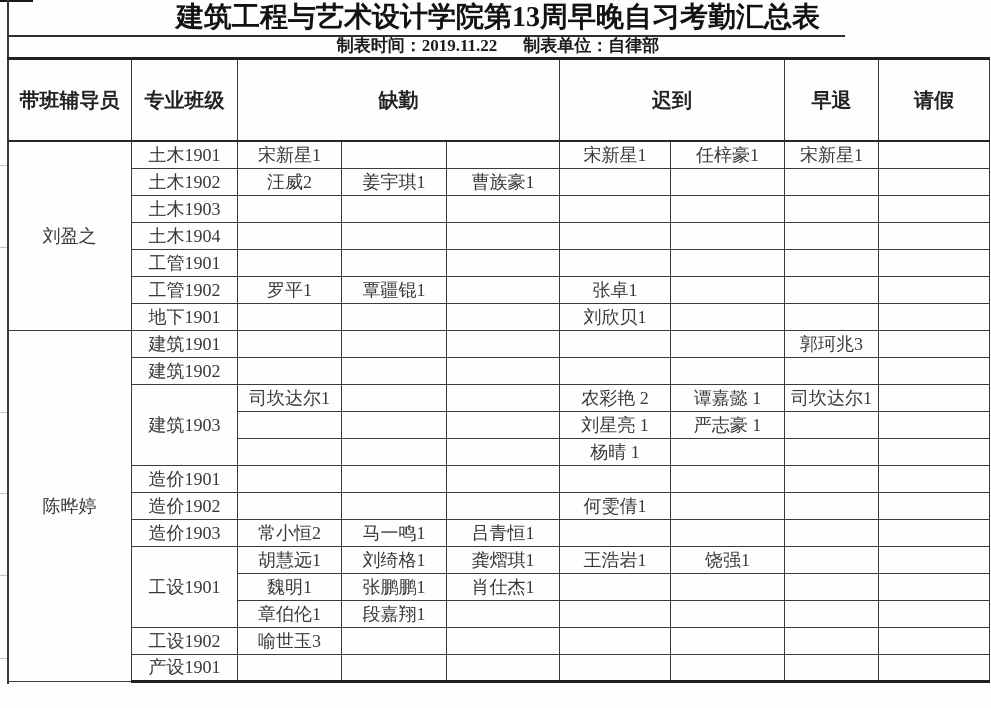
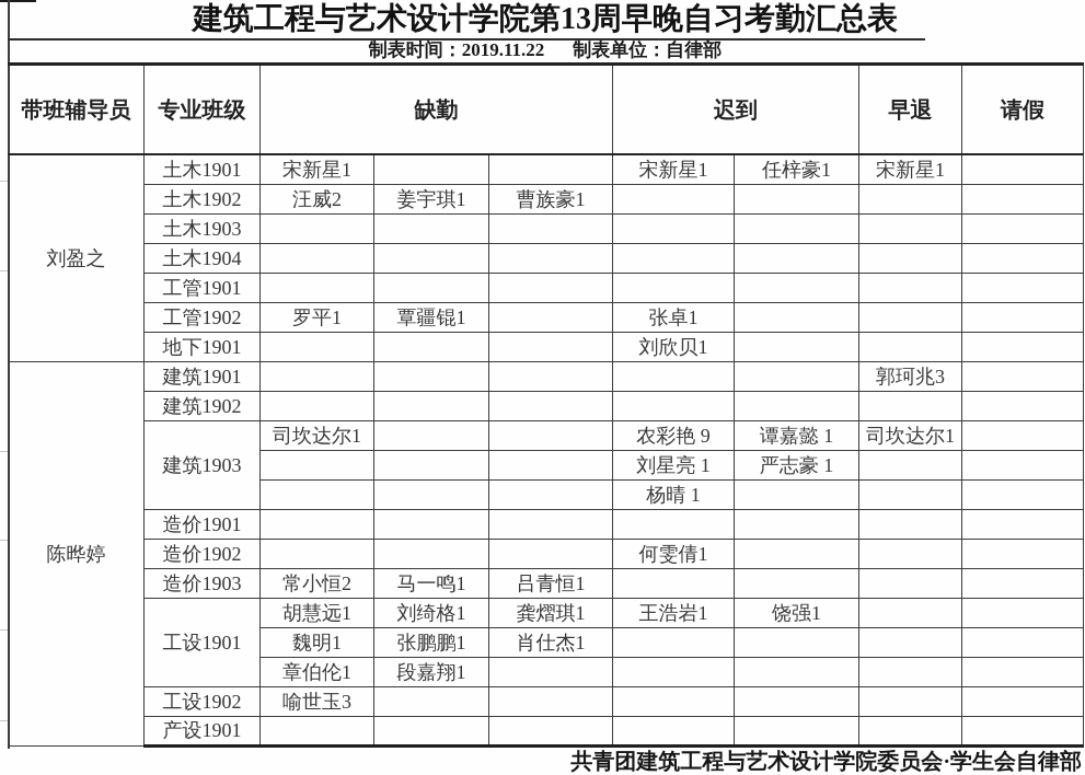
  建筑工程与艺术设计学院第13周早晚自习考勤汇总表
  制表时间：2019.11.22 制表单位：自律部
  带班辅导员	专业班级	缺勤	迟到	早退	请假
  刘盈之	土木1901	宋新星1			宋新星1	任梓豪1	宋新星1
  土木1902	汪威2	姜宇琪1	曹族豪1
  土木1903
  土木1904
  工管1901
  工管1902	罗平1	覃疆锟1		张卓1
  地下1901				刘欣贝1
  陈晔婷	建筑1901						郭珂兆3
  建筑1902
- 建筑1903	司坎达尔1			农彩艳 2	谭嘉懿 1	司坎达尔1
+ 建筑1903	司坎达尔1			农彩艳 9	谭嘉懿 1	司坎达尔1
  			刘星亮 1	严志豪 1
  			杨晴 1
  造价1901
  造价1902				何雯倩1
  造价1903	常小恒2	马一鸣1	吕青恒1
  工设1901	胡慧远1	刘绮格1	龚熠琪1	王浩岩1	饶强1
  魏明1	张鹏鹏1	肖仕杰1
  章伯伦1	段嘉翔1
  工设1902	喻世玉3
  产设1901
+ 共青团建筑工程与艺术设计学院委员会·学生会自律部
